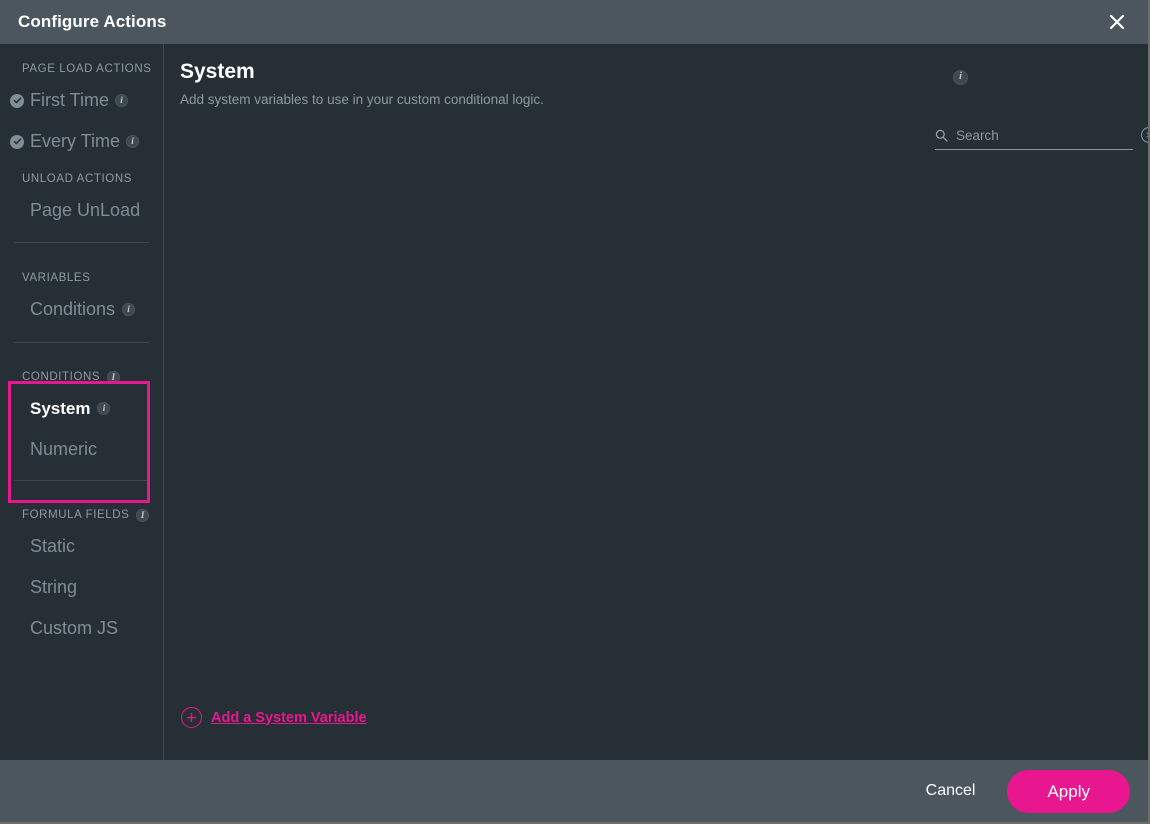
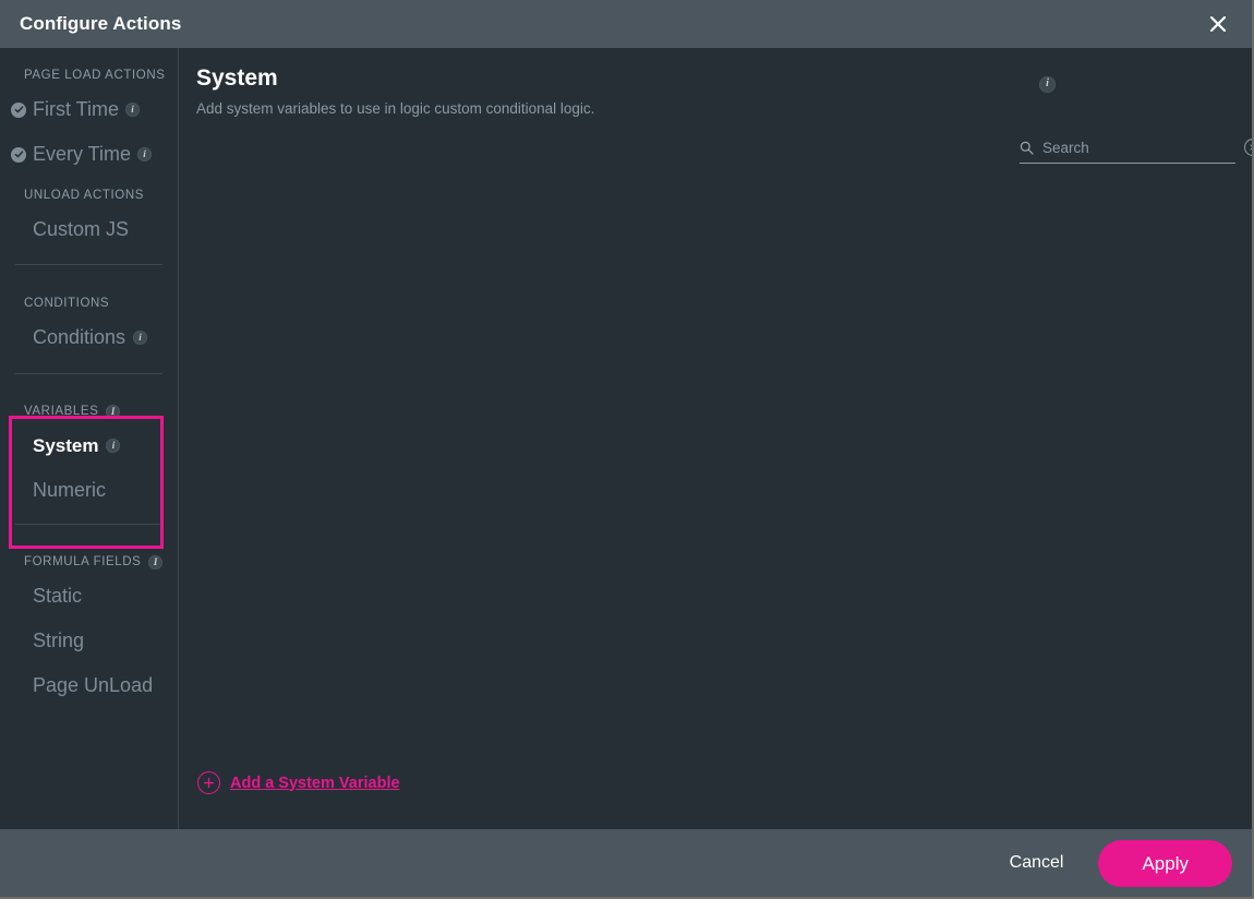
  Configure Actions
  PAGE LOAD ACTIONS
  First Time
  i
  Every Time
  i
  UNLOAD ACTIONS
- Page UnLoad
+ Custom JS
- VARIABLES
+ CONDITIONS
  Conditions
  i
- CONDITIONS
+ VARIABLES
  I
  System
  i
  Numeric
  FORMULA FIELDS
  I
  Static
  String
- Custom JS
+ Page UnLoad
  System
- Add system variables to use in your custom conditional logic.
+ Add system variables to use in logic custom conditional logic.
  i
  Search
  Add a System Variable
  Cancel
  Apply
